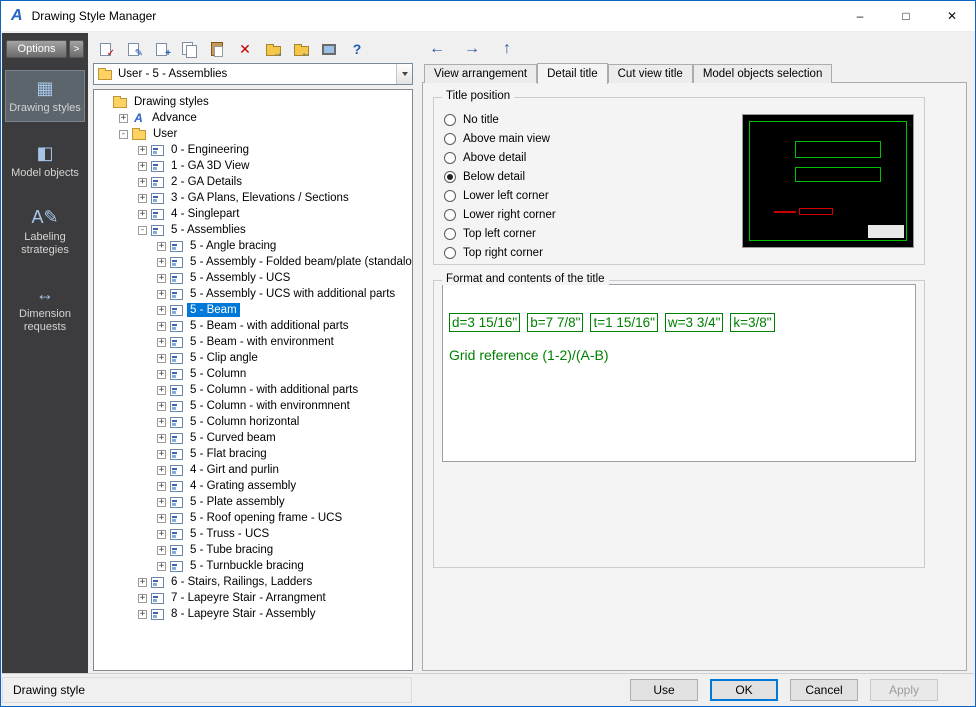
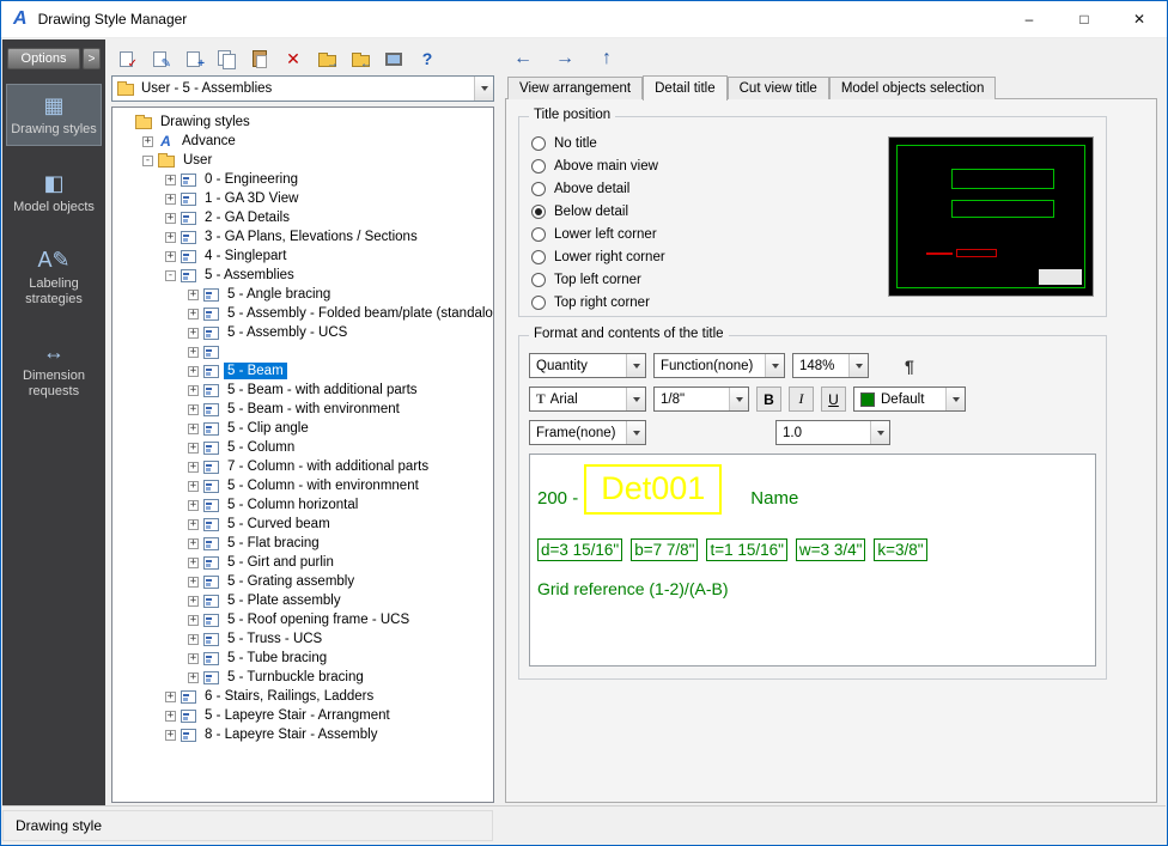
  A
  Drawing Style Manager
  –
  □
  ✕
  ✓
  ✎
  +
  ✕
  →
  ←
  ?
  ←
  →
  ↑
  Options
  >
  ▦
  Drawing styles
  ◧
  Model objects
  A✎
  Labeling strategies
  ↔
  Dimension requests
  User - 5 - Assemblies
  Drawing styles
  +
  A
  Advance
  -
  User
  +
  0 - Engineering
  +
  1 - GA 3D View
  +
  2 - GA Details
  +
  3 - GA Plans, Elevations / Sections
  +
  4 - Singlepart
  -
  5 - Assemblies
  +
  5 - Angle bracing
  +
  5 - Assembly - Folded beam/plate (standalo
  +
  5 - Assembly - UCS
  +
- 5 - Assembly - UCS with additional parts
  +
  5 - Beam
  +
  5 - Beam - with additional parts
  +
  5 - Beam - with environment
  +
  5 - Clip angle
  +
  5 - Column
  +
- 5 - Column - with additional parts
+ 7 - Column - with additional parts
  +
  5 - Column - with environmnent
  +
  5 - Column horizontal
  +
  5 - Curved beam
  +
  5 - Flat bracing
  +
- 4 - Girt and purlin
+ 5 - Girt and purlin
  +
- 4 - Grating assembly
+ 5 - Grating assembly
  +
  5 - Plate assembly
  +
  5 - Roof opening frame - UCS
  +
  5 - Truss - UCS
  +
  5 - Tube bracing
  +
  5 - Turnbuckle bracing
  +
  6 - Stairs, Railings, Ladders
  +
- 7 - Lapeyre Stair - Arrangment
+ 5 - Lapeyre Stair - Arrangment
  +
  8 - Lapeyre Stair - Assembly
  View arrangement
  Detail title
  Cut view title
  Model objects selection
  Title position
  No title
  Above main view
  Above detail
  Below detail
  Lower left corner
  Lower right corner
  Top left corner
  Top right corner
  Format and contents of the title
+ Quantity
+ Function(none)
+ 148%
+ ¶
+ T
+ Arial
+ 1/8"
+ B
+ I
+ U
+ Default
+ Frame(none)
+ 1.0
+ 200 -
+ Det001
+ Name
  d=3 15/16"
  b=7 7/8"
  t=1 15/16"
  w=3 3/4"
  k=3/8"
  Grid reference (1-2)/(A-B)
  Drawing style
- Use
- OK
- Cancel
- Apply
